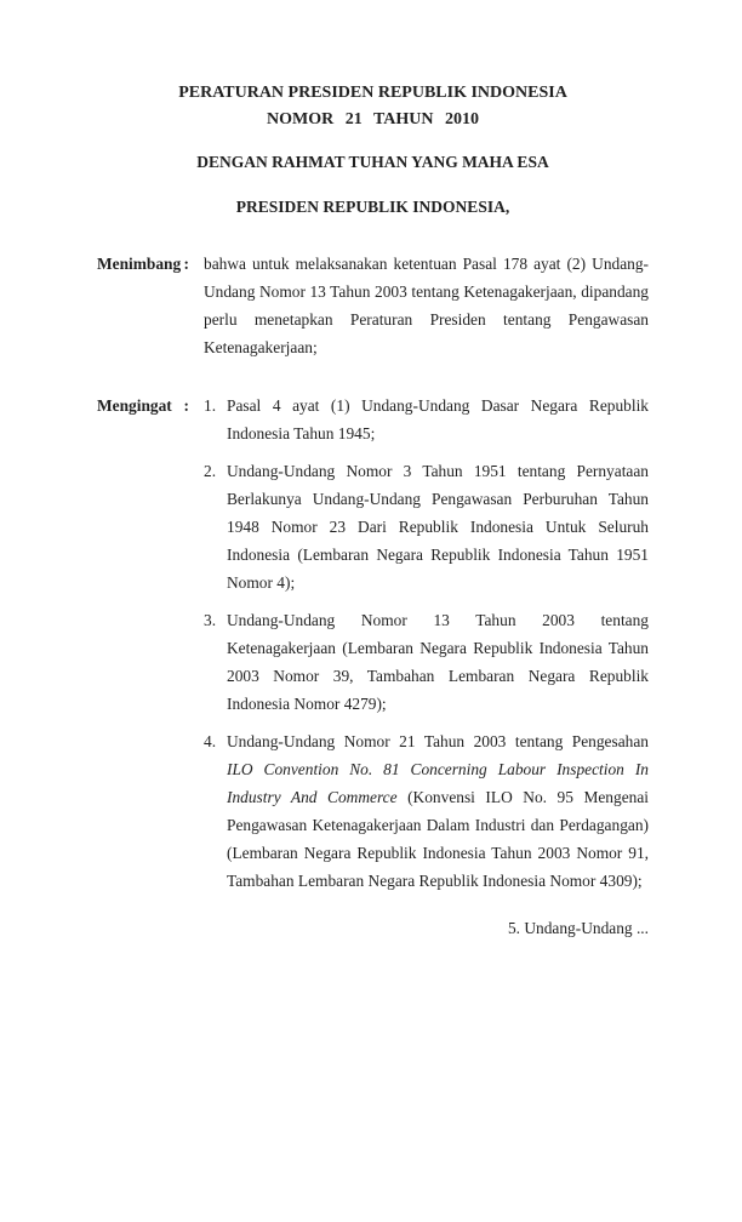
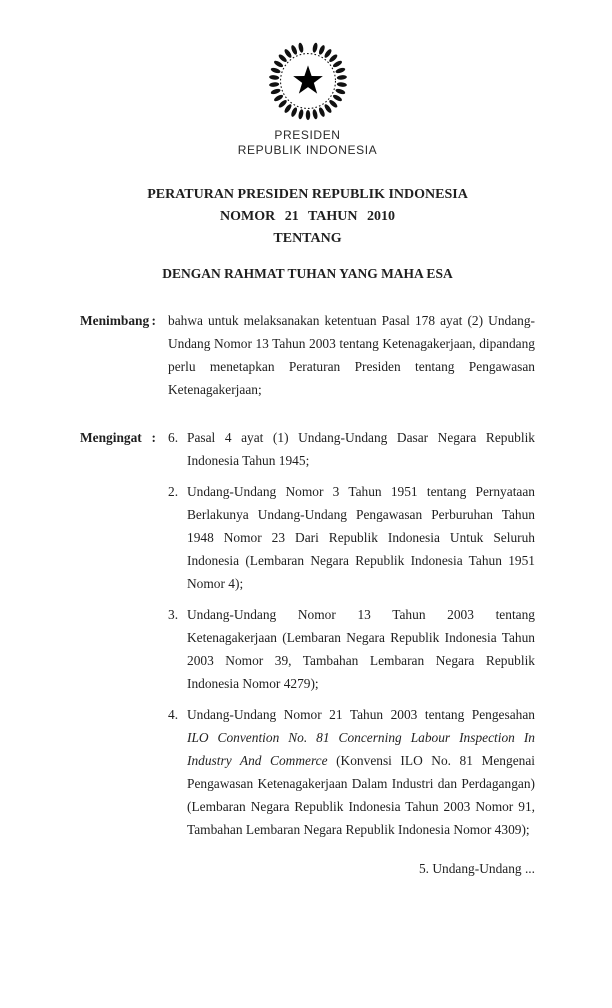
+ PRESIDEN
+ REPUBLIK INDONESIA
  PERATURAN PRESIDEN REPUBLIK INDONESIA
  NOMOR 21 TAHUN 2010
+ TENTANG
  DENGAN RAHMAT TUHAN YANG MAHA ESA
- PRESIDEN REPUBLIK INDONESIA,
  Menimbang
  :
  bahwa untuk melaksanakan ketentuan Pasal 178 ayat (2) Undang-Undang Nomor 13 Tahun 2003 tentang Ketenagakerjaan, dipandang perlu menetapkan Peraturan Presiden tentang Pengawasan Ketenagakerjaan;
  Mengingat
  :
- 1.
+ 6.
  Pasal 4 ayat (1) Undang-Undang Dasar Negara Republik Indonesia Tahun 1945;
  2.
  Undang-Undang Nomor 3 Tahun 1951 tentang Pernyataan Berlakunya Undang-Undang Pengawasan Perburuhan Tahun 1948 Nomor 23 Dari Republik Indonesia Untuk Seluruh Indonesia (Lembaran Negara Republik Indonesia Tahun 1951 Nomor 4);
  3.
  Undang-Undang Nomor 13 Tahun 2003 tentang Ketenagakerjaan (Lembaran Negara Republik Indonesia Tahun 2003 Nomor 39, Tambahan Lembaran Negara Republik Indonesia Nomor 4279);
  4.
- Undang-Undang Nomor 21 Tahun 2003 tentang Pengesahan ILO Convention No. 81 Concerning Labour Inspection In Industry And Commerce (Konvensi ILO No. 95 Mengenai Pengawasan Ketenagakerjaan Dalam Industri dan Perdagangan) (Lembaran Negara Republik Indonesia Tahun 2003 Nomor 91, Tambahan Lembaran Negara Republik Indonesia Nomor 4309);
+ Undang-Undang Nomor 21 Tahun 2003 tentang Pengesahan ILO Convention No. 81 Concerning Labour Inspection In Industry And Commerce (Konvensi ILO No. 81 Mengenai Pengawasan Ketenagakerjaan Dalam Industri dan Perdagangan) (Lembaran Negara Republik Indonesia Tahun 2003 Nomor 91, Tambahan Lembaran Negara Republik Indonesia Nomor 4309);
  5. Undang-Undang ...
